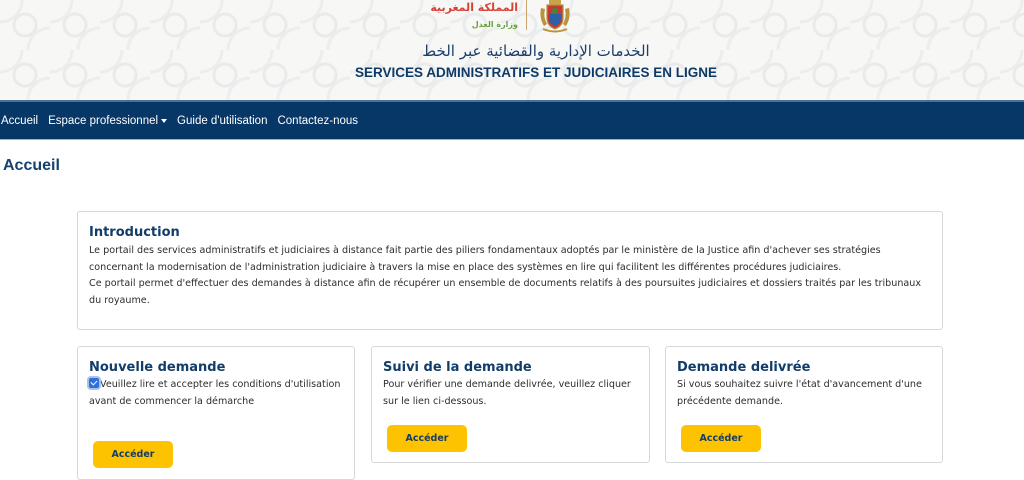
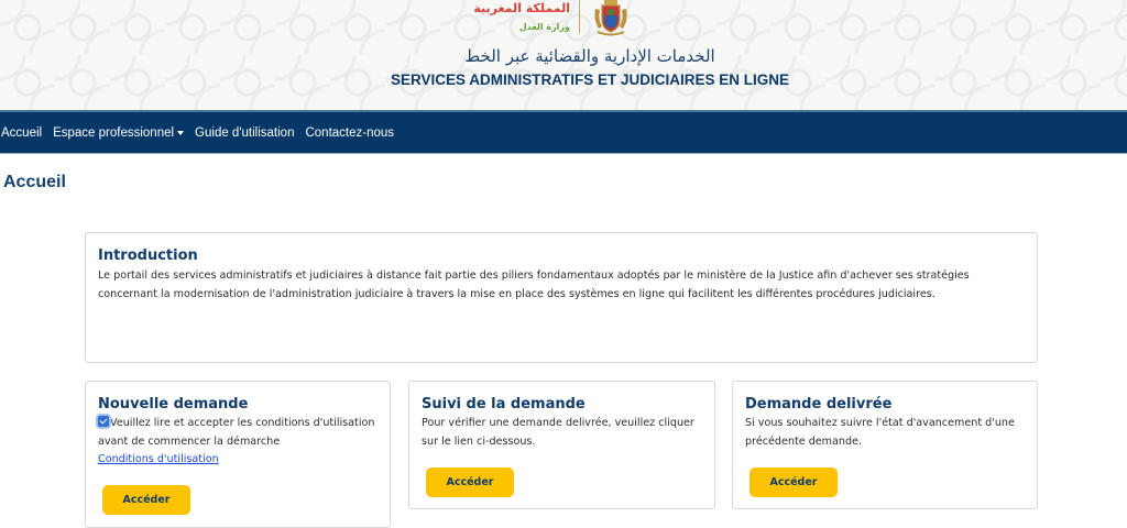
  المملكة المغربية
  وزارة العدل
  الخدمات الإدارية والقضائية عبر الخط
  SERVICES ADMINISTRATIFS ET JUDICIAIRES EN LIGNE
  Accueil
  Espace professionnel
  Guide d'utilisation
  Contactez-nous
  Accueil
  Introduction
- Le portail des services administratifs et judiciaires à distance fait partie des piliers fondamentaux adoptés par le ministère de la Justice afin d'achever ses stratégies concernant la modernisation de l'administration judiciaire à travers la mise en place des systèmes en lire qui facilitent les différentes procédures judiciaires.
+ Le portail des services administratifs et judiciaires à distance fait partie des piliers fondamentaux adoptés par le ministère de la Justice afin d'achever ses stratégies concernant la modernisation de l'administration judiciaire à travers la mise en place des systèmes en ligne qui facilitent les différentes procédures judiciaires.
- Ce portail permet d'effectuer des demandes à distance afin de récupérer un ensemble de documents relatifs à des poursuites judiciaires et dossiers traités par les tribunaux du royaume.
  Nouvelle demande
  Veuillez lire et accepter les conditions d'utilisation avant de commencer la démarche
+ Conditions d'utilisation
  Accéder
  Suivi de la demande
  Pour vérifier une demande delivrée, veuillez cliquer sur le lien ci-dessous.
  Accéder
  Demande delivrée
  Si vous souhaitez suivre l'état d'avancement d'une précédente demande.
  Accéder
